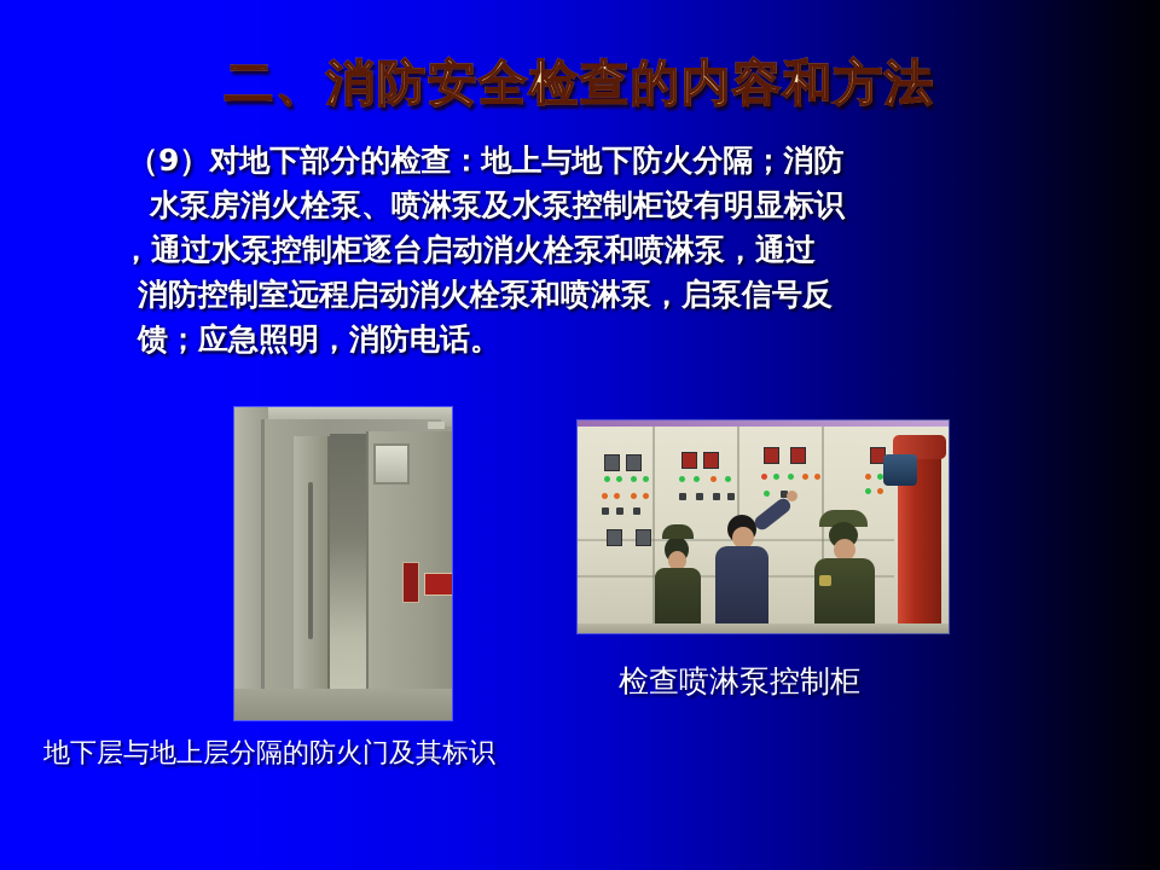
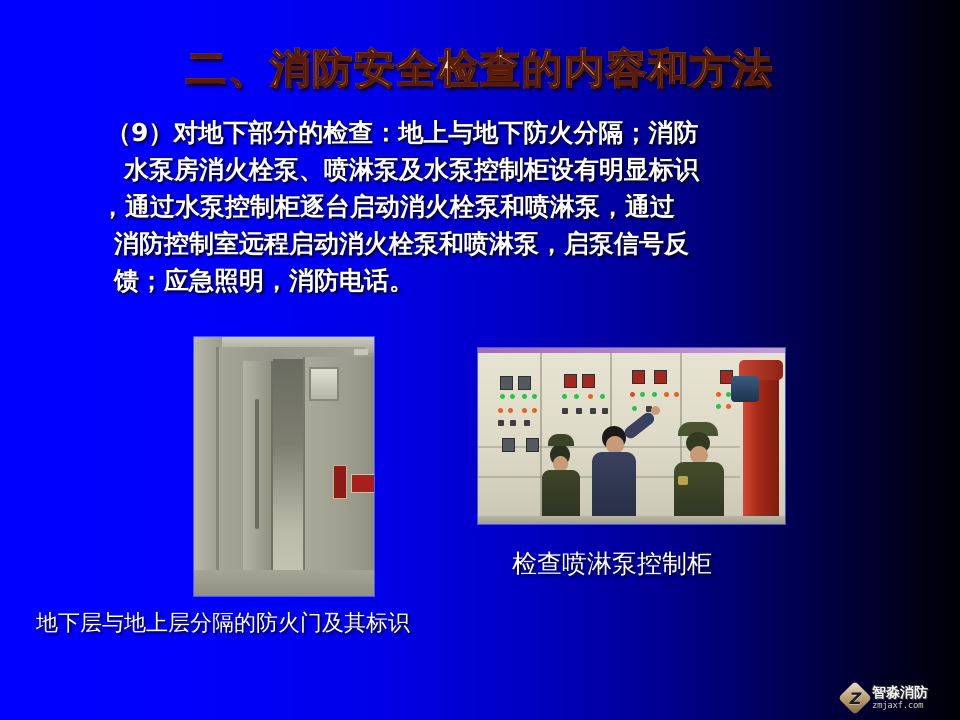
  二、消防安全检查的内容和方法
  （9）对地下部分的检查：地上与地下防火分隔；消防
  水泵房消火栓泵、喷淋泵及水泵控制柜设有明显标识
  ，通过水泵控制柜逐台启动消火栓泵和喷淋泵，通过
  消防控制室远程启动消火栓泵和喷淋泵，启泵信号反
  馈；应急照明，消防电话。
  地下层与地上层分隔的防火门及其标识
  检查喷淋泵控制柜
+ Z
+ 智淼消防
+ zmjaxf.com
